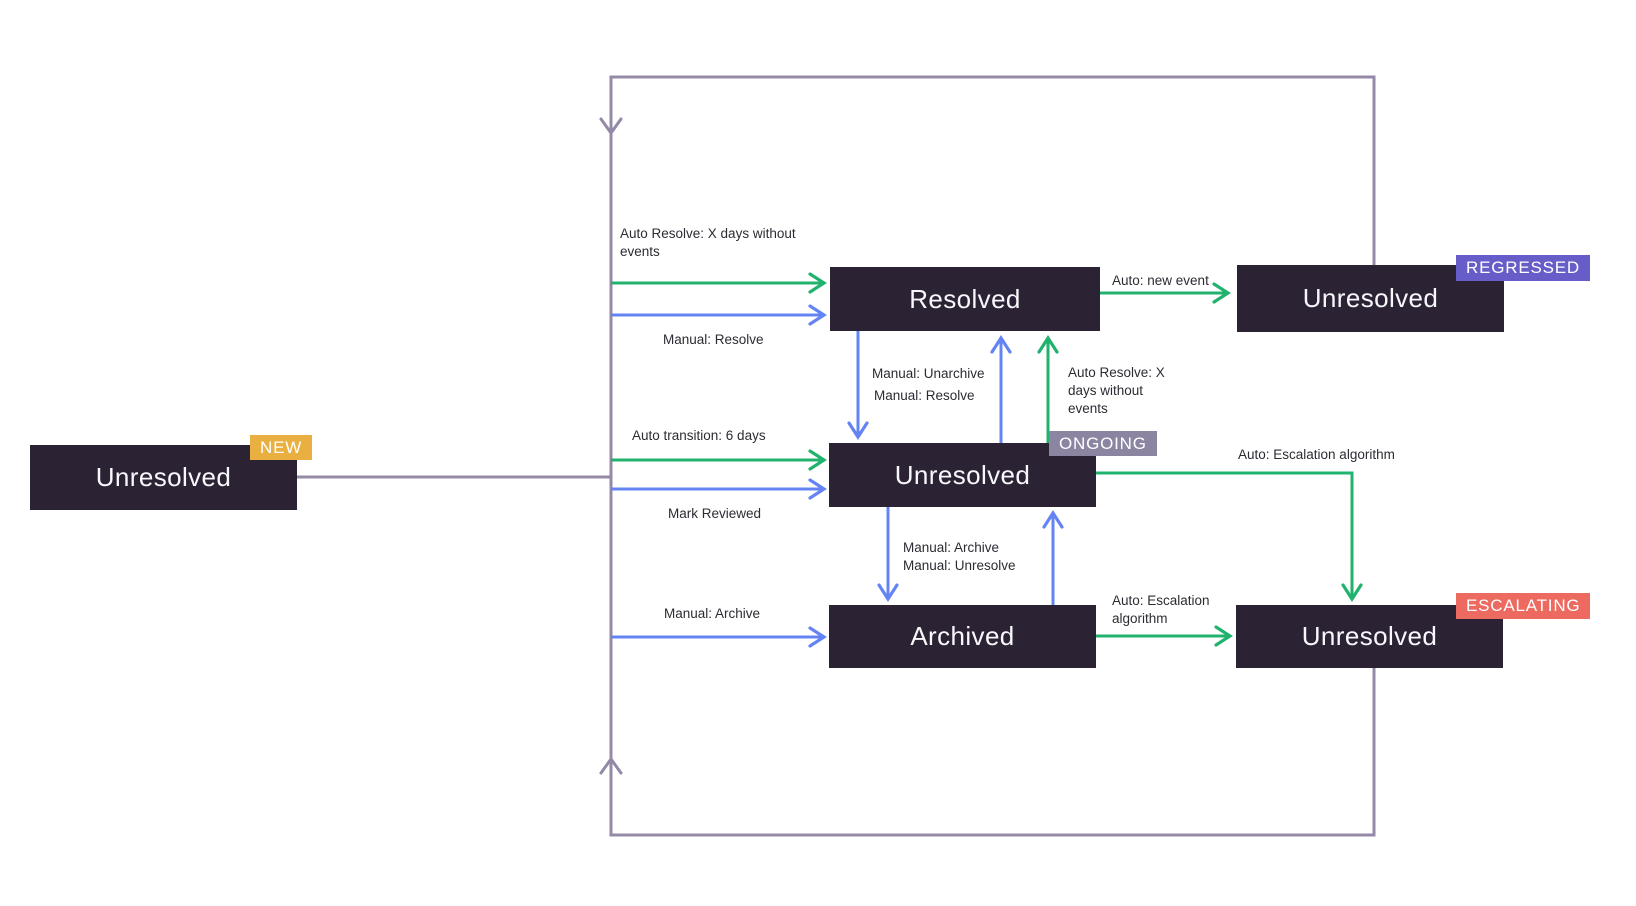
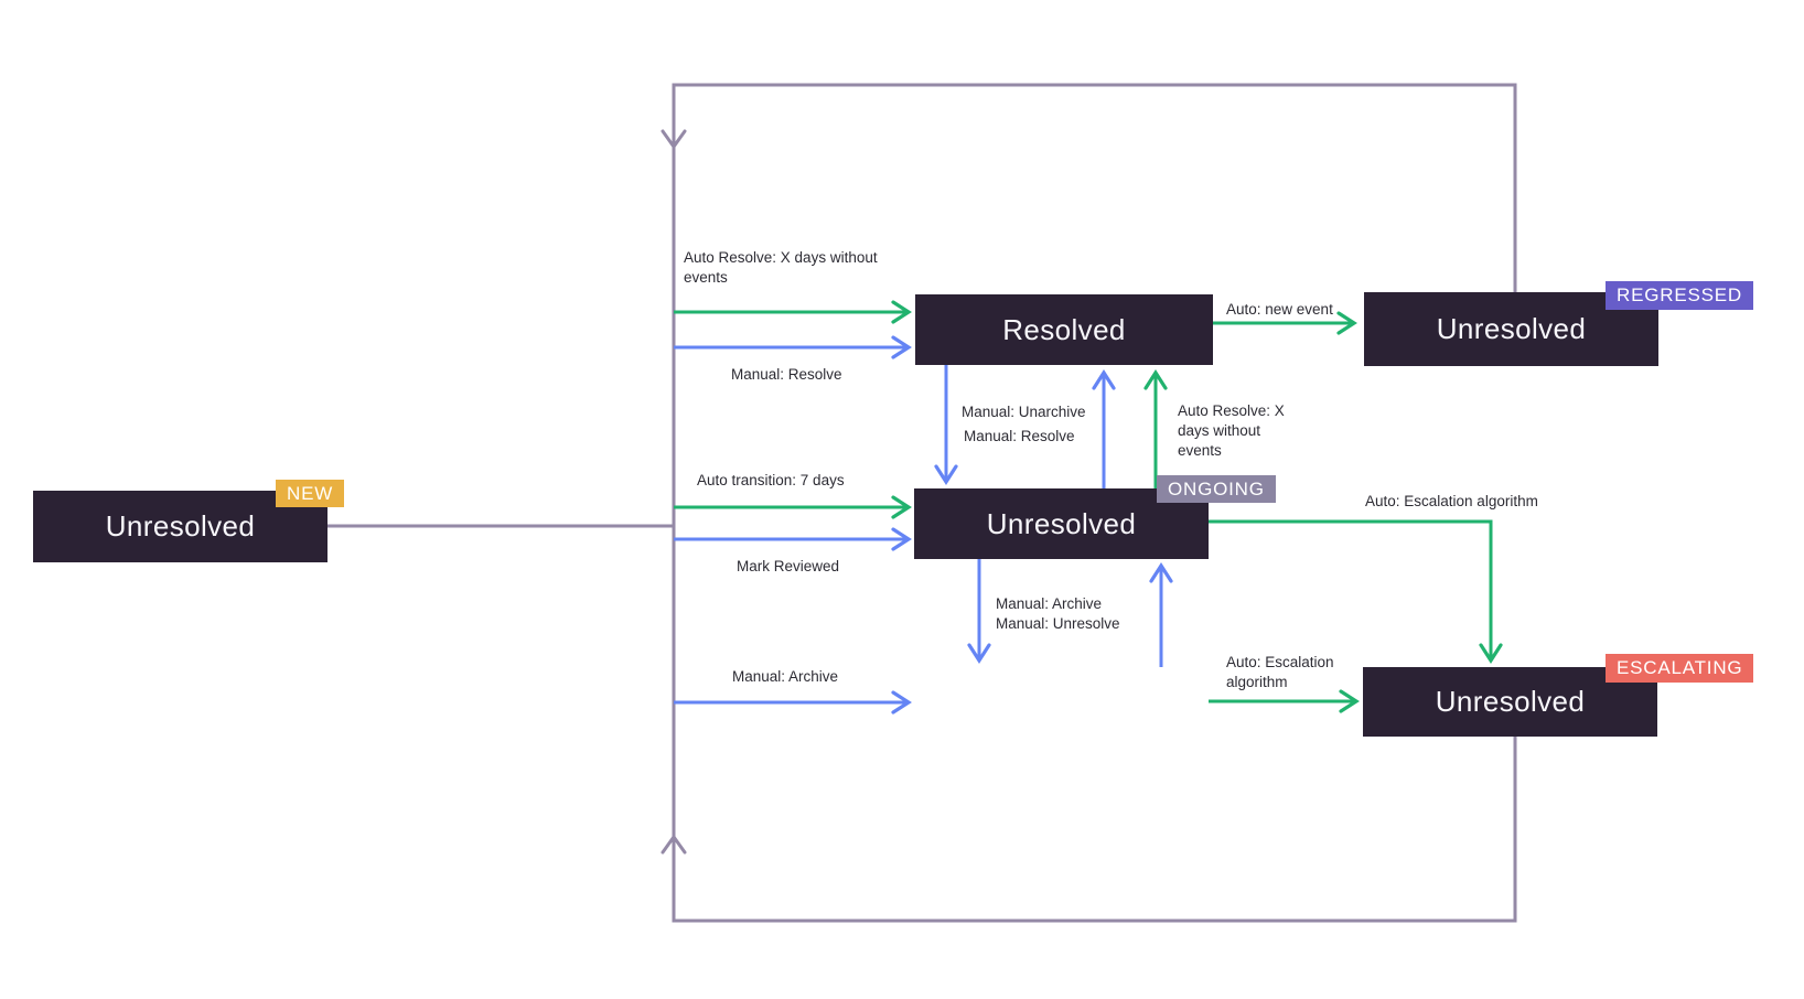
  Unresolved
  Resolved
  Unresolved
  Unresolved
- Archived
  Unresolved
  NEW
  REGRESSED
  ONGOING
  ESCALATING
  Auto Resolve: X days without events
  Manual: Resolve
  Auto: new event
  Manual: Unarchive
  Manual: Resolve
  Auto Resolve: X days without events
- Auto transition: 6 days
+ Auto transition: 7 days
  Mark Reviewed
  Auto: Escalation algorithm
  Manual: Archive
  Manual: Unresolve
  Manual: Archive
  Auto: Escalation algorithm
